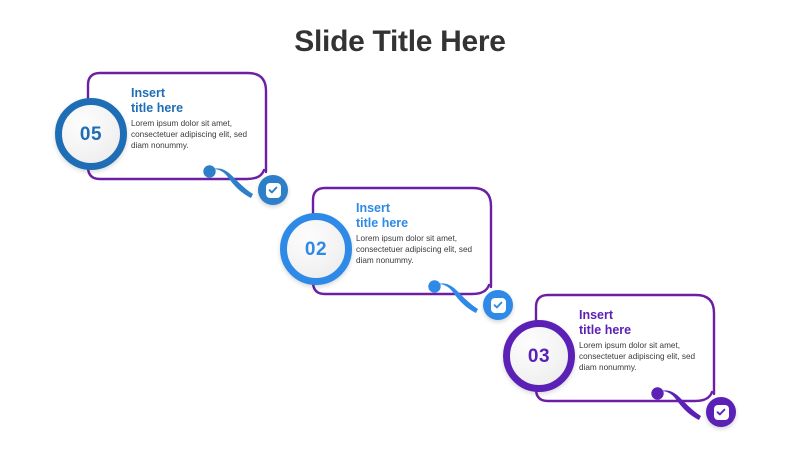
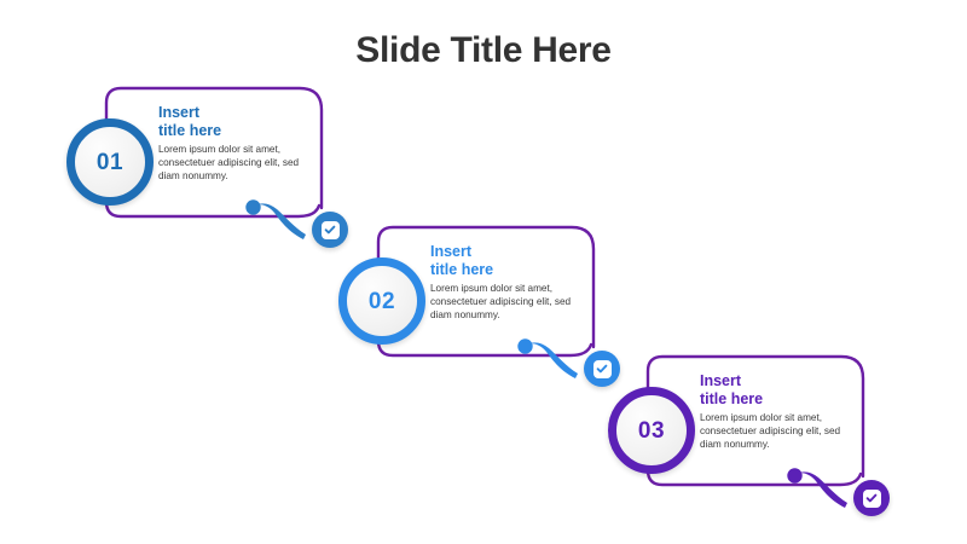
  Slide Title Here
- 05
+ 01
  Insert
  title here
  Lorem ipsum dolor sit amet, consectetuer adipiscing elit, sed diam nonummy.
  02
  Insert
  title here
  Lorem ipsum dolor sit amet, consectetuer adipiscing elit, sed diam nonummy.
  03
  Insert
  title here
  Lorem ipsum dolor sit amet, consectetuer adipiscing elit, sed diam nonummy.
